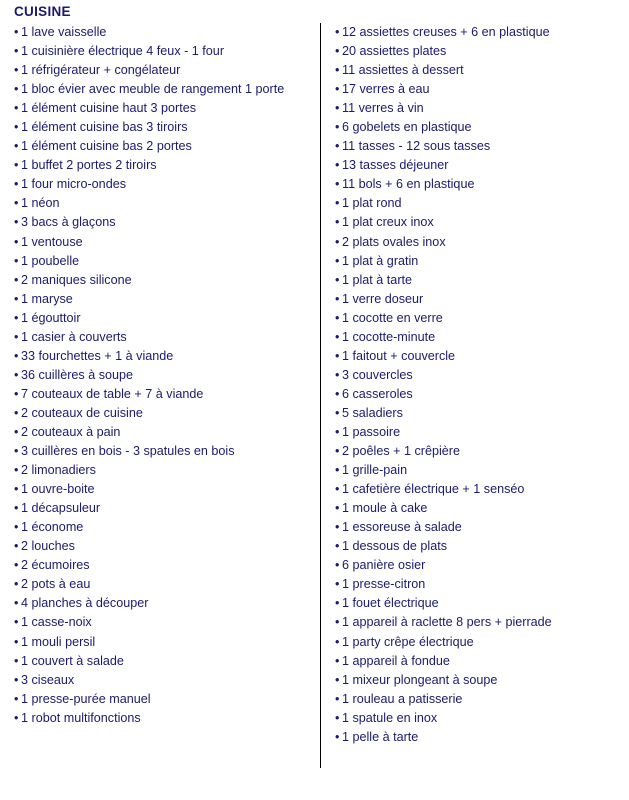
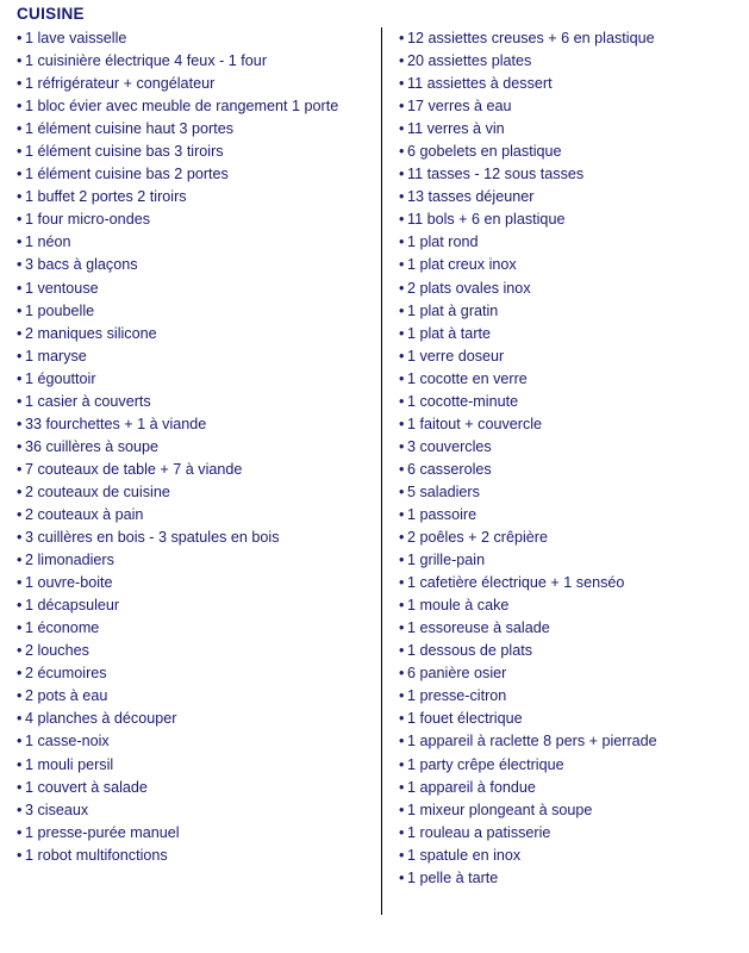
  CUISINE
  • 1 lave vaisselle
  • 1 cuisinière électrique 4 feux - 1 four
  • 1 réfrigérateur + congélateur
  • 1 bloc évier avec meuble de rangement 1 porte
  • 1 élément cuisine haut 3 portes
  • 1 élément cuisine bas 3 tiroirs
  • 1 élément cuisine bas 2 portes
  • 1 buffet 2 portes 2 tiroirs
  • 1 four micro-ondes
  • 1 néon
  • 3 bacs à glaçons
  • 1 ventouse
  • 1 poubelle
  • 2 maniques silicone
  • 1 maryse
  • 1 égouttoir
  • 1 casier à couverts
  • 33 fourchettes + 1 à viande
  • 36 cuillères à soupe
  • 7 couteaux de table + 7 à viande
  • 2 couteaux de cuisine
  • 2 couteaux à pain
  • 3 cuillères en bois - 3 spatules en bois
  • 2 limonadiers
  • 1 ouvre-boite
  • 1 décapsuleur
  • 1 économe
  • 2 louches
  • 2 écumoires
  • 2 pots à eau
  • 4 planches à découper
  • 1 casse-noix
  • 1 mouli persil
  • 1 couvert à salade
  • 3 ciseaux
  • 1 presse-purée manuel
  • 1 robot multifonctions
  • 12 assiettes creuses + 6 en plastique
  • 20 assiettes plates
  • 11 assiettes à dessert
  • 17 verres à eau
  • 11 verres à vin
  • 6 gobelets en plastique
  • 11 tasses - 12 sous tasses
  • 13 tasses déjeuner
  • 11 bols + 6 en plastique
  • 1 plat rond
  • 1 plat creux inox
  • 2 plats ovales inox
  • 1 plat à gratin
  • 1 plat à tarte
  • 1 verre doseur
  • 1 cocotte en verre
  • 1 cocotte-minute
  • 1 faitout + couvercle
  • 3 couvercles
  • 6 casseroles
  • 5 saladiers
  • 1 passoire
- • 2 poêles + 1 crêpière
+ • 2 poêles + 2 crêpière
  • 1 grille-pain
  • 1 cafetière électrique + 1 senséo
  • 1 moule à cake
  • 1 essoreuse à salade
  • 1 dessous de plats
  • 6 panière osier
  • 1 presse-citron
  • 1 fouet électrique
  • 1 appareil à raclette 8 pers + pierrade
  • 1 party crêpe électrique
  • 1 appareil à fondue
  • 1 mixeur plongeant à soupe
  • 1 rouleau a patisserie
  • 1 spatule en inox
  • 1 pelle à tarte
